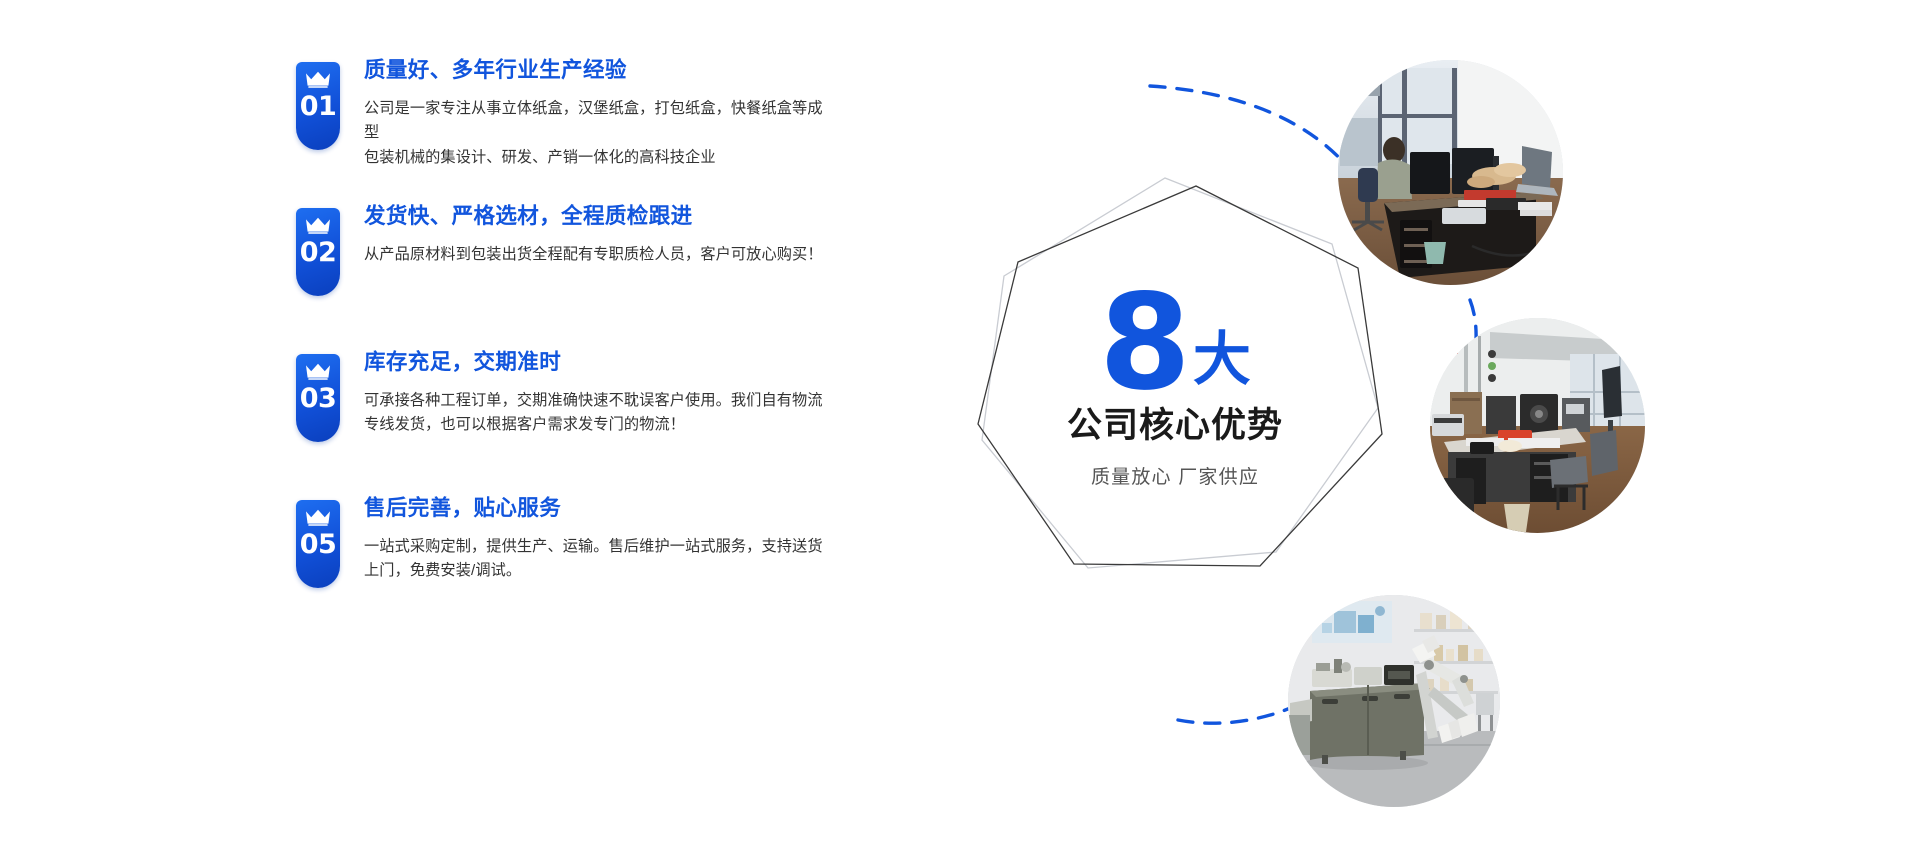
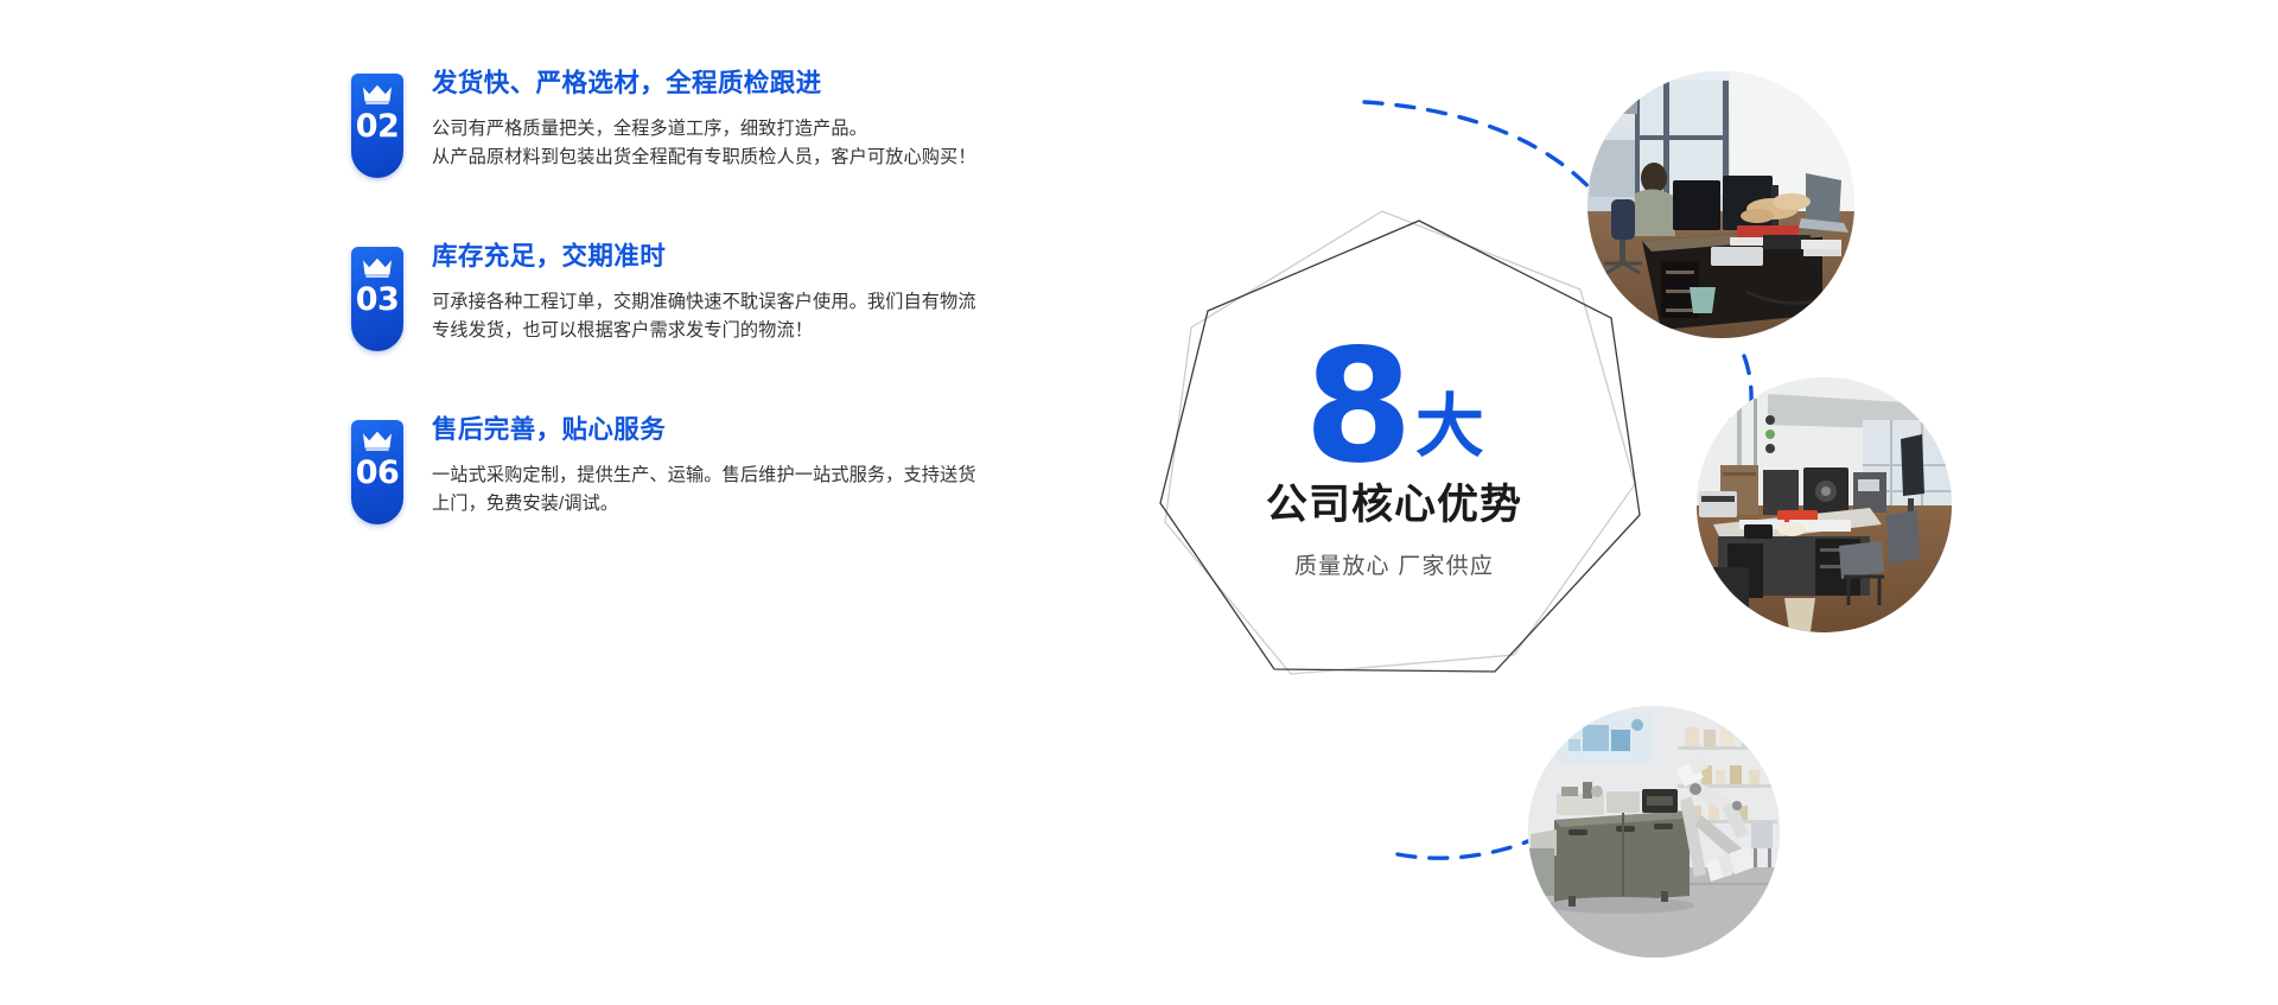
- 01
- 质量好、多年行业生产经验
- 公司是一家专注从事立体纸盒，汉堡纸盒，打包纸盒，快餐纸盒等成型
- 包装机械的集设计、研发、产销一体化的高科技企业
  02
  发货快、严格选材，全程质检跟进
+ 公司有严格质量把关，全程多道工序，细致打造产品。
  从产品原材料到包装出货全程配有专职质检人员，客户可放心购买！
  03
  库存充足，交期准时
  可承接各种工程订单，交期准确快速不耽误客户使用。我们自有物流
  专线发货，也可以根据客户需求发专门的物流！
- 05
+ 06
  售后完善，贴心服务
  一站式采购定制，提供生产、运输。售后维护一站式服务，支持送货
  上门，免费安装/调试。
  8
  大
  公司核心优势
  质量放心 厂家供应
